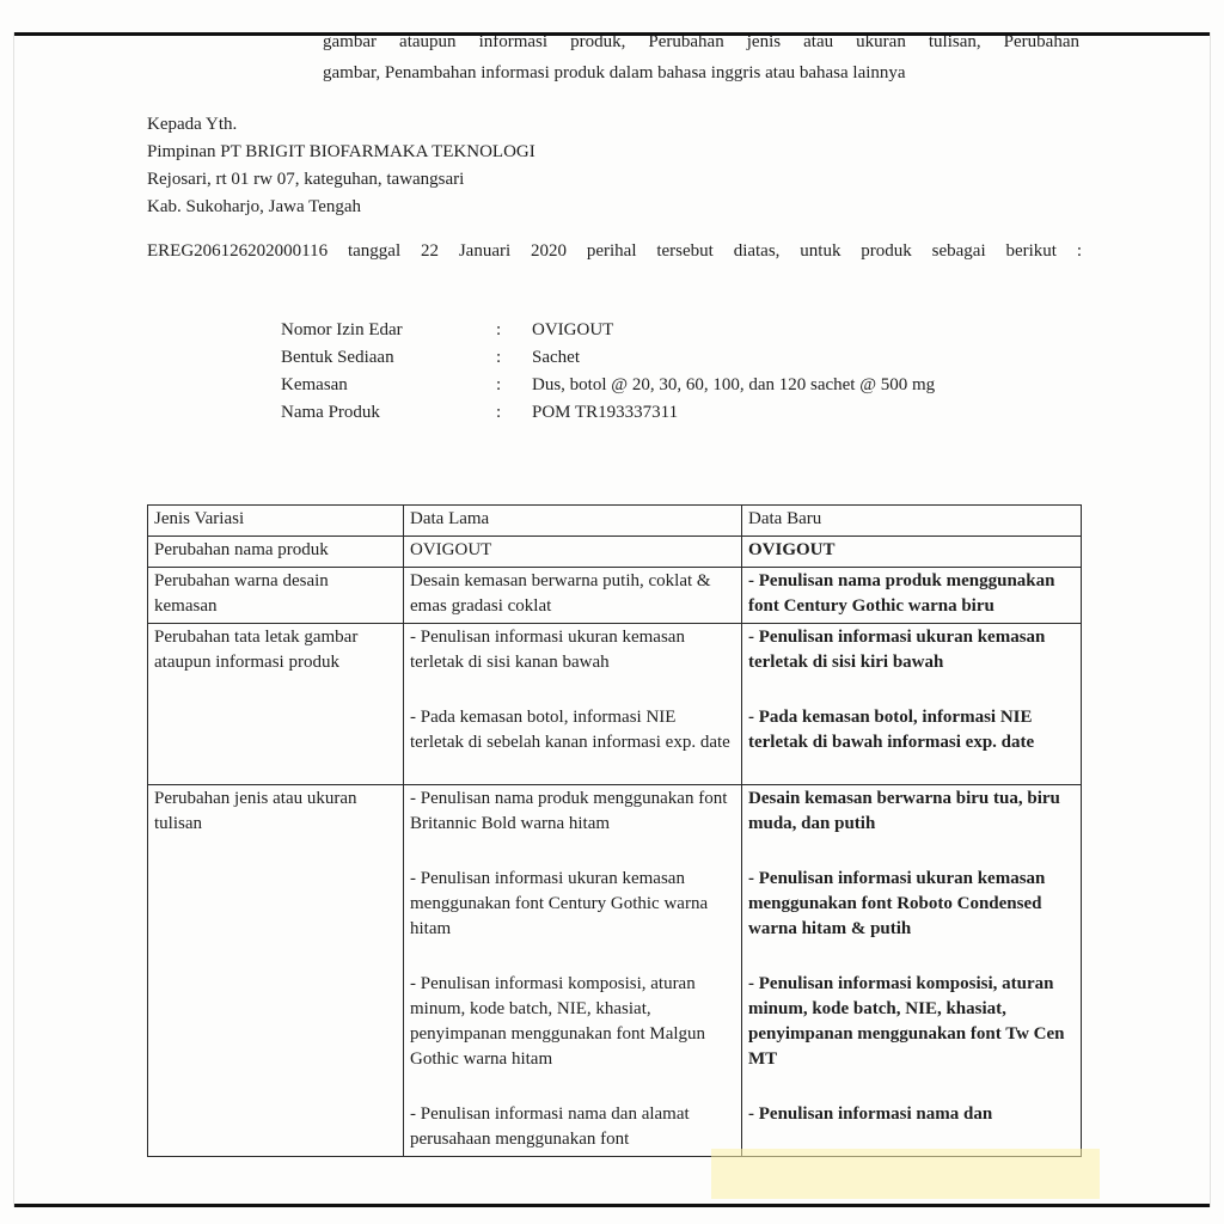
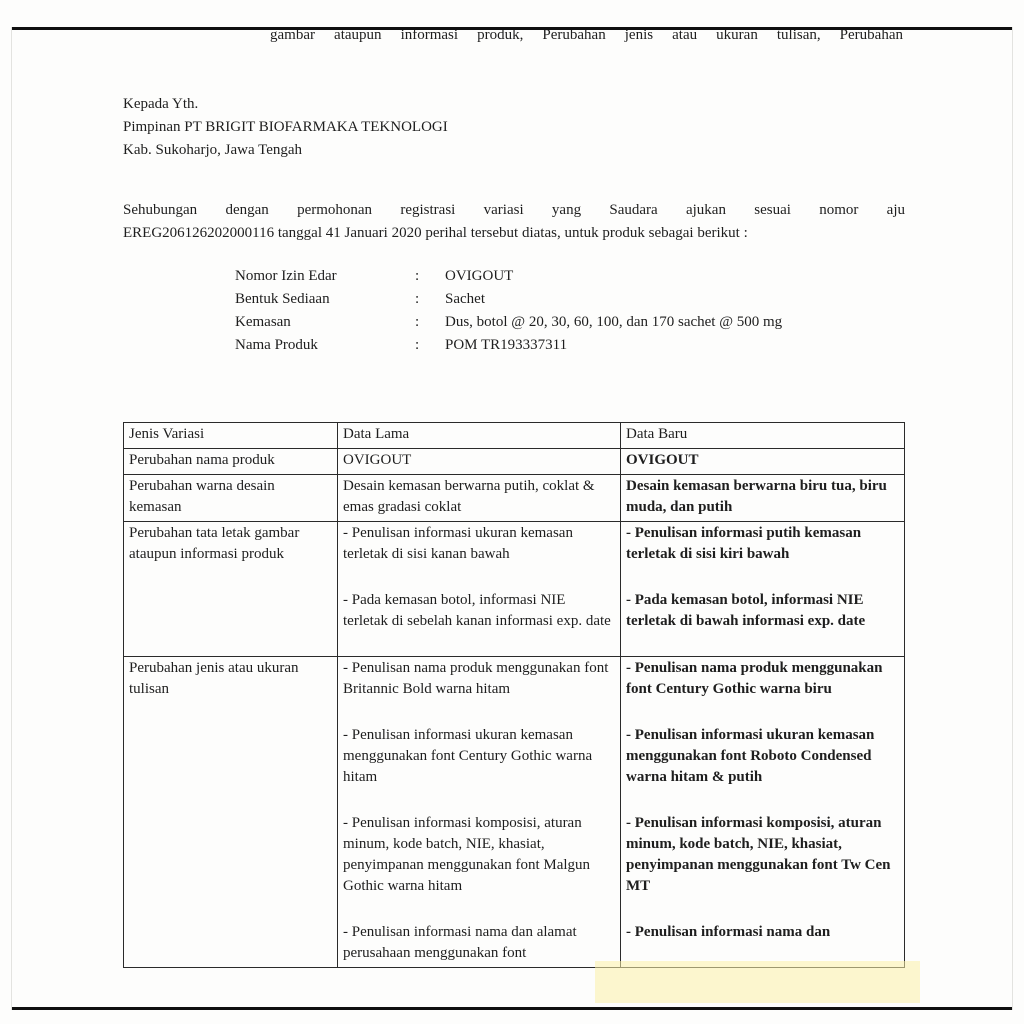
  gambar ataupun informasi produk, Perubahan jenis atau ukuran tulisan, Perubahan
- gambar, Penambahan informasi produk dalam bahasa inggris atau bahasa lainnya
  Kepada Yth.
  Pimpinan PT BRIGIT BIOFARMAKA TEKNOLOGI
- Rejosari, rt 01 rw 07, kateguhan, tawangsari
  Kab. Sukoharjo, Jawa Tengah
+ Sehubungan dengan permohonan registrasi variasi yang Saudara ajukan sesuai nomor aju
- EREG206126202000116 tanggal 22 Januari 2020 perihal tersebut diatas, untuk produk sebagai berikut :
+ EREG206126202000116 tanggal 41 Januari 2020 perihal tersebut diatas, untuk produk sebagai berikut :
  Nomor Izin Edar
  :
  OVIGOUT
  Bentuk Sediaan
  :
  Sachet
  Kemasan
  :
- Dus, botol @ 20, 30, 60, 100, dan 120 sachet @ 500 mg
+ Dus, botol @ 20, 30, 60, 100, dan 170 sachet @ 500 mg
  Nama Produk
  :
  POM TR193337311
  Jenis Variasi	Data Lama	Data Baru
  Perubahan nama produk	OVIGOUT	OVIGOUT
- Perubahan warna desain kemasan	Desain kemasan berwarna putih, coklat & emas gradasi coklat	- Penulisan nama produk menggunakan font Century Gothic warna biru
+ Perubahan warna desain kemasan	Desain kemasan berwarna putih, coklat & emas gradasi coklat	Desain kemasan berwarna biru tua, biru muda, dan putih
- Perubahan tata letak gambar ataupun informasi produk	- Penulisan informasi ukuran kemasan terletak di sisi kanan bawah- Pada kemasan botol, informasi NIE terletak di sebelah kanan informasi exp. date	- Penulisan informasi ukuran kemasan terletak di sisi kiri bawah- Pada kemasan botol, informasi NIE terletak di bawah informasi exp. date
+ Perubahan tata letak gambar ataupun informasi produk	- Penulisan informasi ukuran kemasan terletak di sisi kanan bawah- Pada kemasan botol, informasi NIE terletak di sebelah kanan informasi exp. date	- Penulisan informasi putih kemasan terletak di sisi kiri bawah- Pada kemasan botol, informasi NIE terletak di bawah informasi exp. date
- Perubahan jenis atau ukuran tulisan	- Penulisan nama produk menggunakan font Britannic Bold warna hitam- Penulisan informasi ukuran kemasan menggunakan font Century Gothic warna hitam- Penulisan informasi komposisi, aturan minum, kode batch, NIE, khasiat, penyimpanan menggunakan font Malgun Gothic warna hitam- Penulisan informasi nama dan alamat perusahaan menggunakan font	Desain kemasan berwarna biru tua, biru muda, dan putih- Penulisan informasi ukuran kemasan menggunakan font Roboto Condensed warna hitam & putih- Penulisan informasi komposisi, aturan minum, kode batch, NIE, khasiat, penyimpanan menggunakan font Tw Cen MT- Penulisan informasi nama dan
+ Perubahan jenis atau ukuran tulisan	- Penulisan nama produk menggunakan font Britannic Bold warna hitam- Penulisan informasi ukuran kemasan menggunakan font Century Gothic warna hitam- Penulisan informasi komposisi, aturan minum, kode batch, NIE, khasiat, penyimpanan menggunakan font Malgun Gothic warna hitam- Penulisan informasi nama dan alamat perusahaan menggunakan font	- Penulisan nama produk menggunakan font Century Gothic warna biru- Penulisan informasi ukuran kemasan menggunakan font Roboto Condensed warna hitam & putih- Penulisan informasi komposisi, aturan minum, kode batch, NIE, khasiat, penyimpanan menggunakan font Tw Cen MT- Penulisan informasi nama dan
